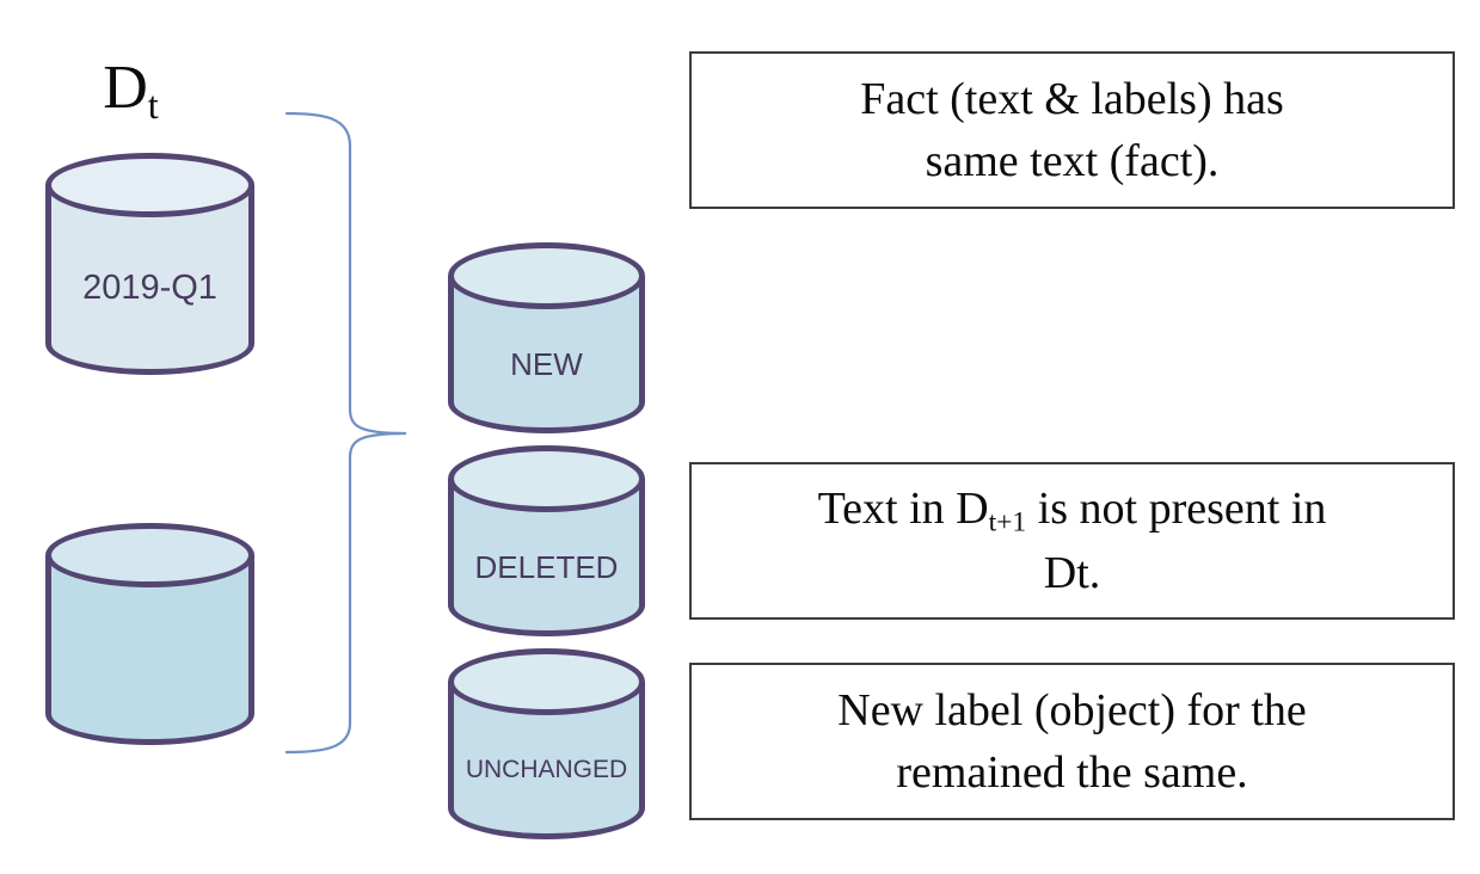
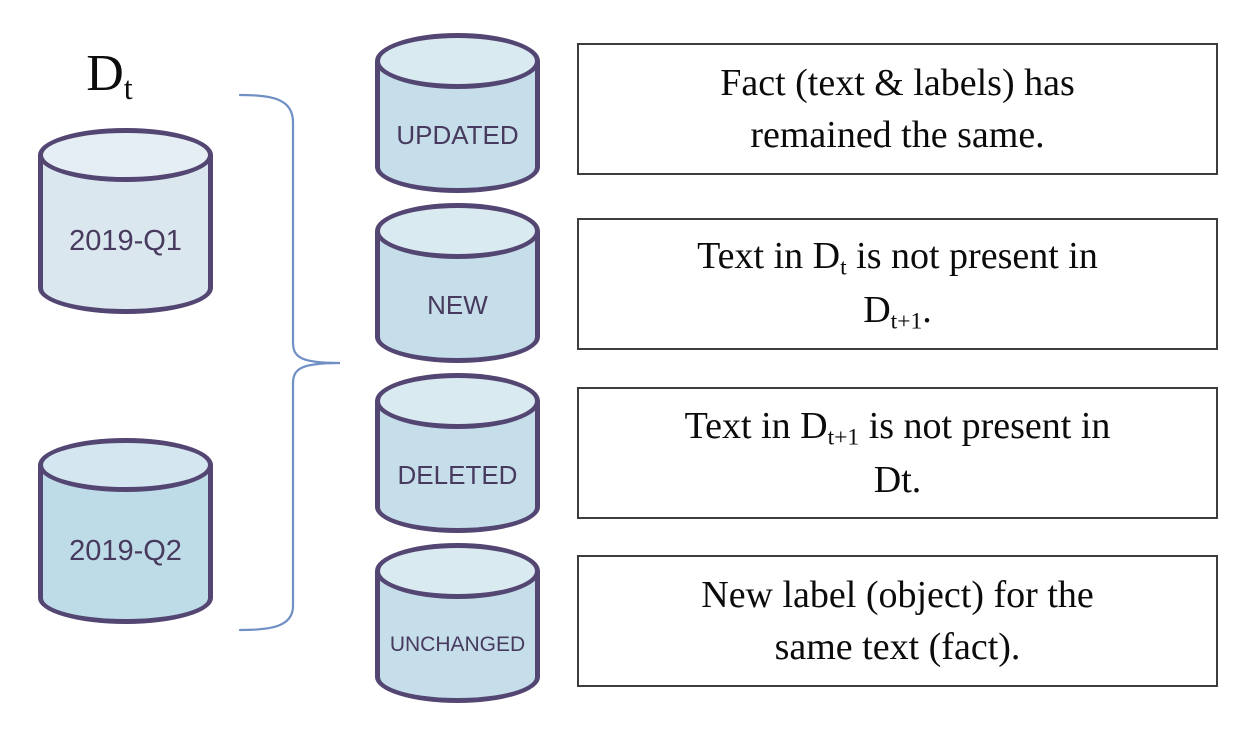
  Dt
  2019-Q1
+ 2019-Q2
+ UPDATED
  NEW
  DELETED
  UNCHANGED
  Fact (text & labels) has
- same text (fact).
+ remained the same.
+ Text in Dt is not present in
+ Dt+1.
  Text in Dt+1 is not present in
  Dt.
  New label (object) for the
- remained the same.
+ same text (fact).
